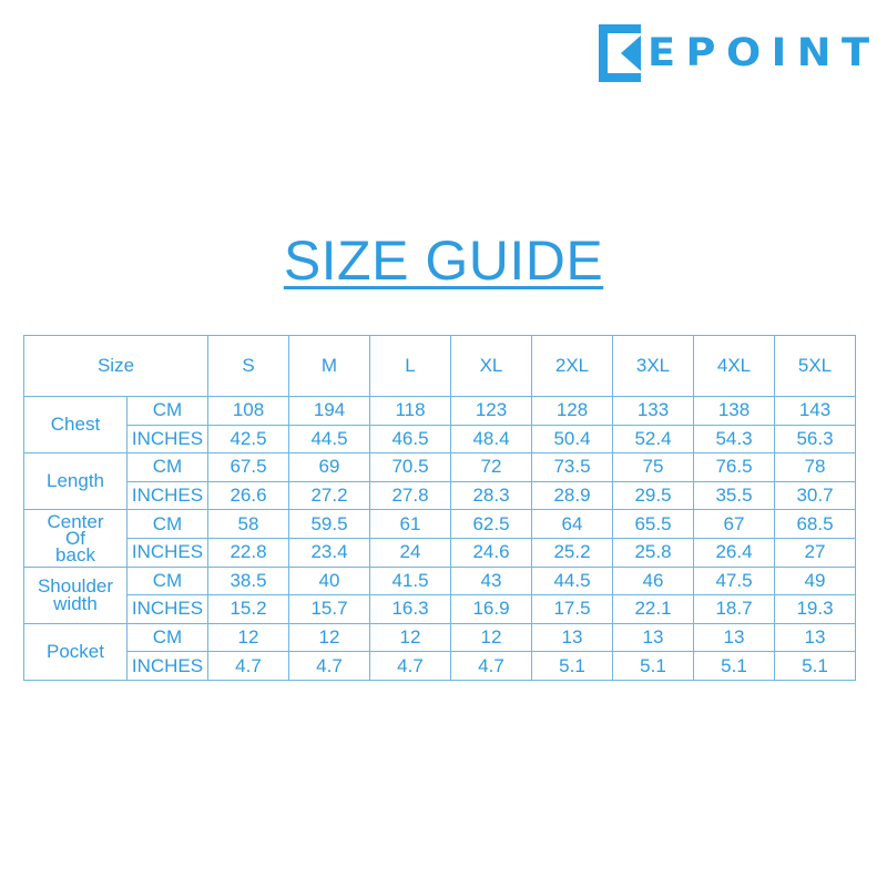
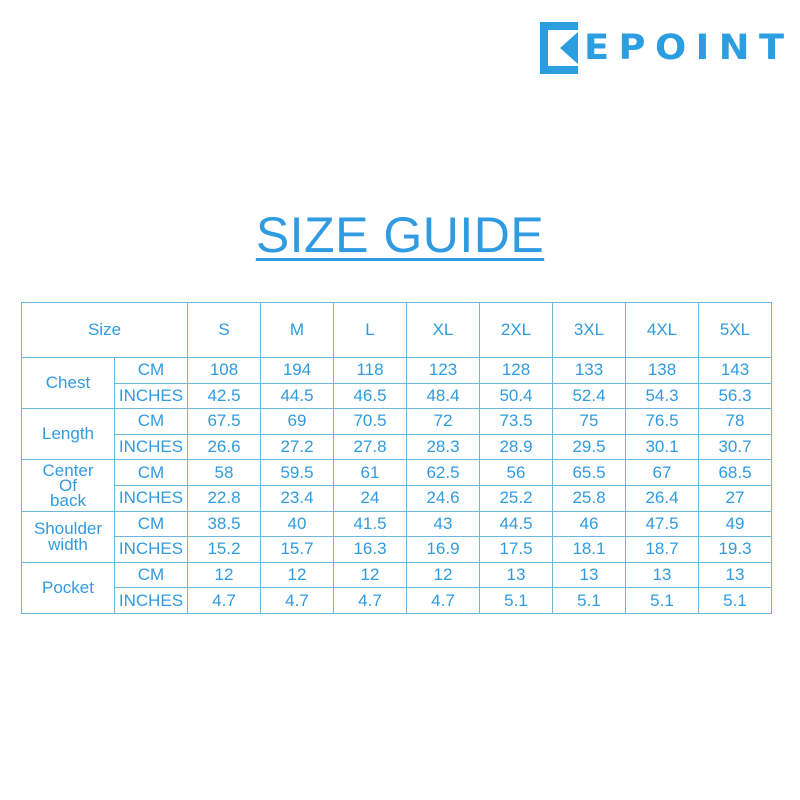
  EPOINT
  SIZE GUIDE
  Size	S	M	L	XL	2XL	3XL	4XL	5XL
  Chest	CM	108	194	118	123	128	133	138	143
  INCHES	42.5	44.5	46.5	48.4	50.4	52.4	54.3	56.3
  Length	CM	67.5	69	70.5	72	73.5	75	76.5	78
- INCHES	26.6	27.2	27.8	28.3	28.9	29.5	35.5	30.7
+ INCHES	26.6	27.2	27.8	28.3	28.9	29.5	30.1	30.7
- CenterOfback	CM	58	59.5	61	62.5	64	65.5	67	68.5
+ CenterOfback	CM	58	59.5	61	62.5	56	65.5	67	68.5
  INCHES	22.8	23.4	24	24.6	25.2	25.8	26.4	27
  Shoulderwidth	CM	38.5	40	41.5	43	44.5	46	47.5	49
- INCHES	15.2	15.7	16.3	16.9	17.5	22.1	18.7	19.3
+ INCHES	15.2	15.7	16.3	16.9	17.5	18.1	18.7	19.3
  Pocket	CM	12	12	12	12	13	13	13	13
  INCHES	4.7	4.7	4.7	4.7	5.1	5.1	5.1	5.1
